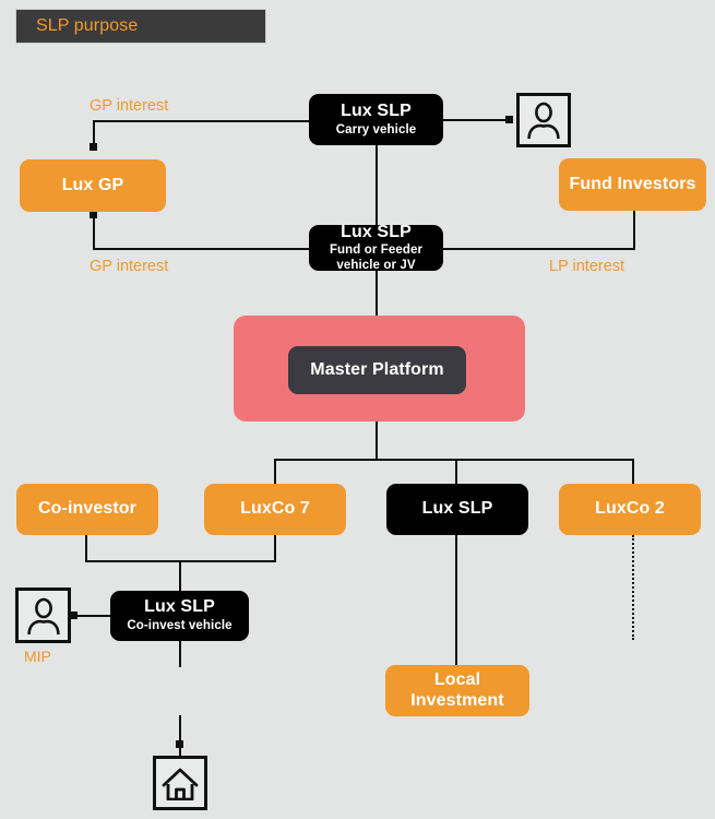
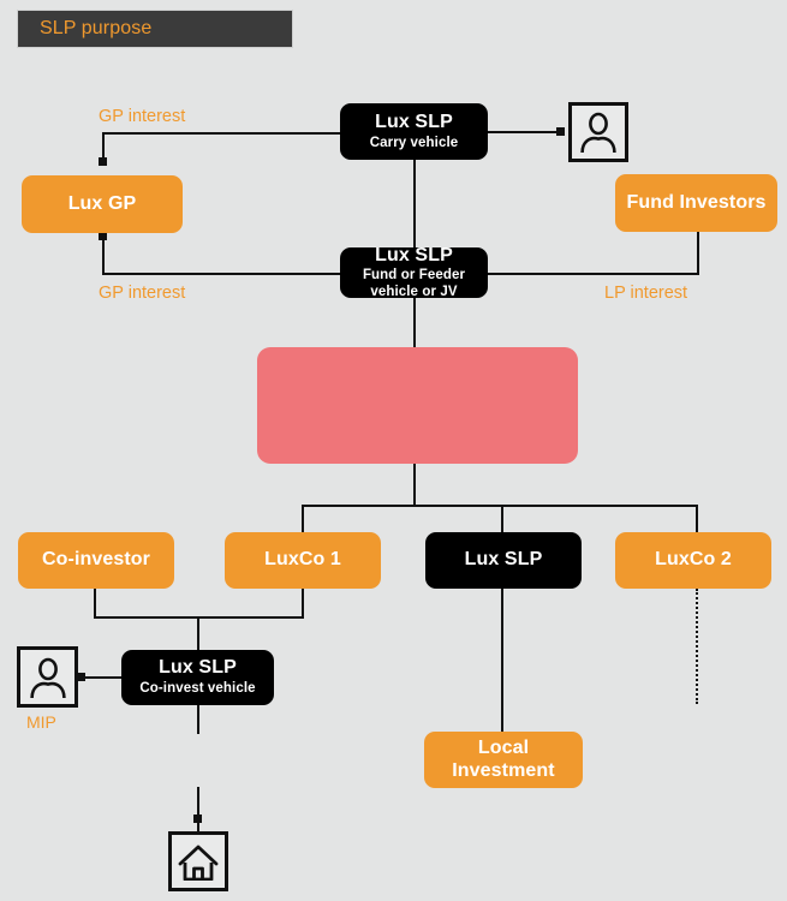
  SLP purpose
  Lux SLP
  Carry vehicle
  Lux GP
  Fund Investors
  Lux SLP
  Fund or Feeder
  vehicle or JV
- Master Platform
  Co-investor
- LuxCo 7
+ LuxCo 1
  Lux SLP
  LuxCo 2
  Lux SLP
  Co-invest vehicle
  Local
  Investment
  GP interest
  GP interest
  LP interest
  MIP
